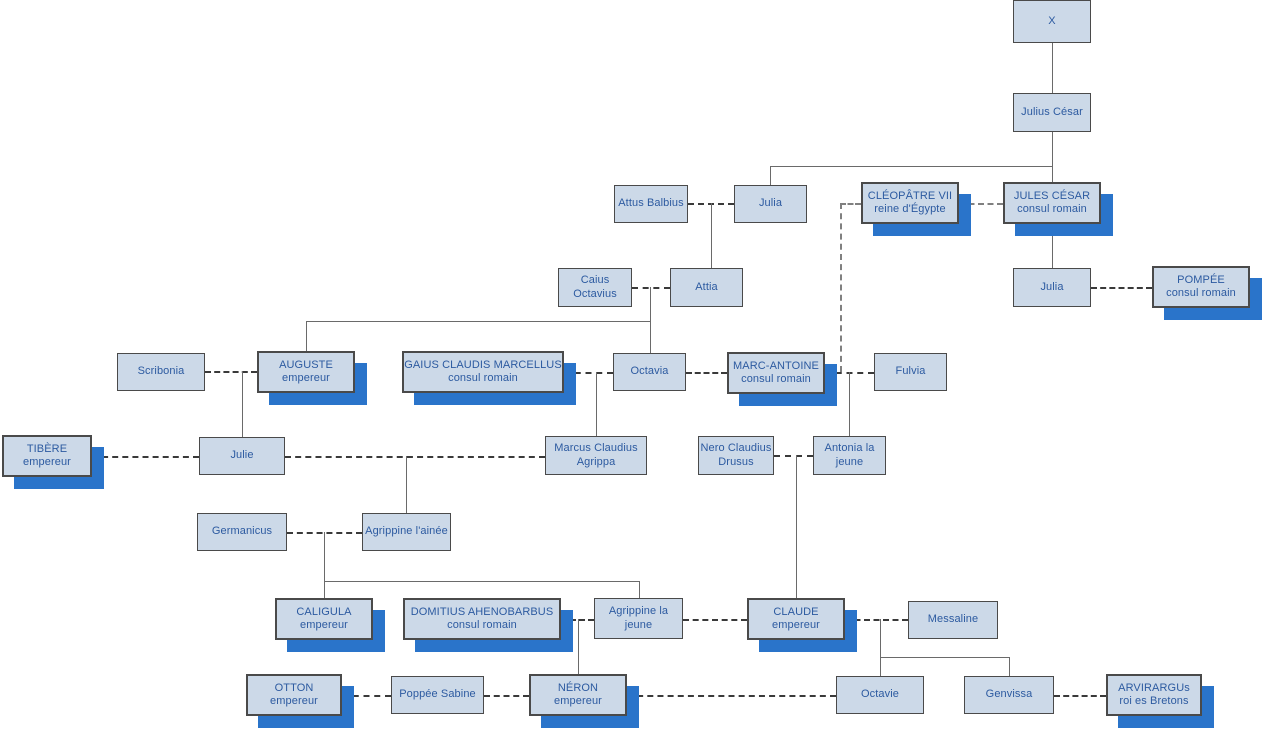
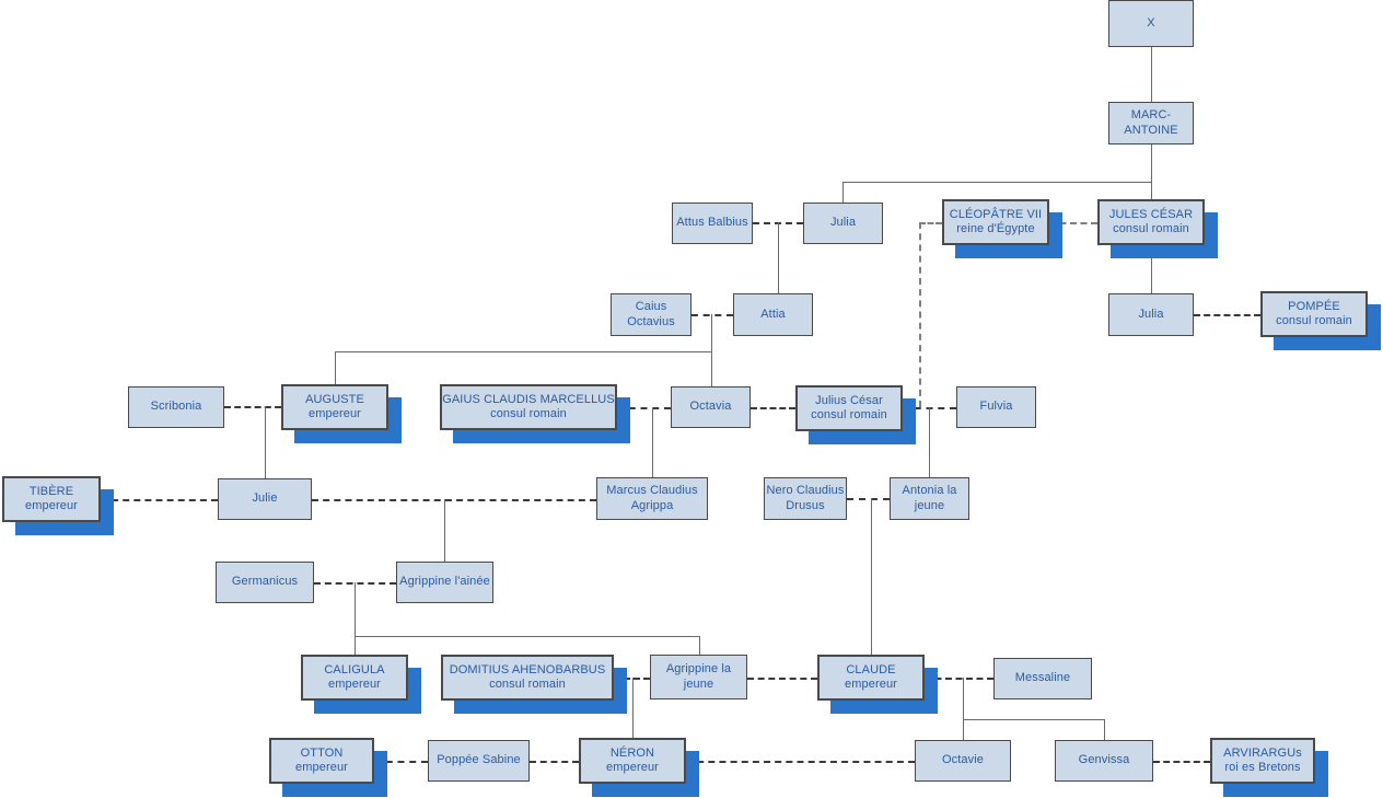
  X
- Julius César
+ MARC-ANTOINE
  Attus Balbius
  Julia
  CLÉOPÂTRE VII
  reine d'Égypte
  JULES CÉSAR
  consul romain
  Caius
  Octavius
  Attia
  Julia
  POMPÉE
  consul romain
  Scribonia
  AUGUSTE
  empereur
  GAIUS CLAUDIS MARCELLUS
  consul romain
  Octavia
- MARC-ANTOINE
+ Julius César
  consul romain
  Fulvia
  TIBÈRE
  empereur
  Julie
  Marcus Claudius
  Agrippa
  Nero Claudius
  Drusus
  Antonia la
  jeune
  Germanicus
  Agrippine l'ainée
  CALIGULA
  empereur
  DOMITIUS AHENOBARBUS
  consul romain
  Agrippine la
  jeune
  CLAUDE
  empereur
  Messaline
  OTTON
  empereur
  Poppée Sabine
  NÉRON
  empereur
  Octavie
  Genvissa
  ARVIRARGUs
  roi es Bretons
